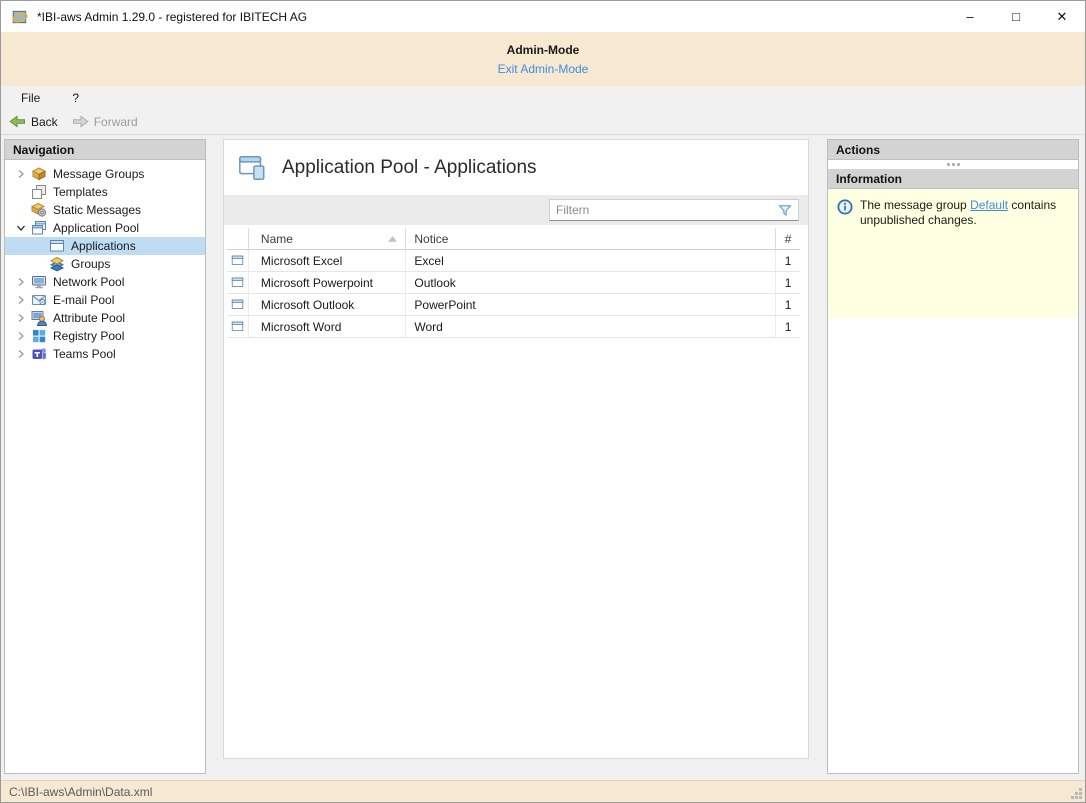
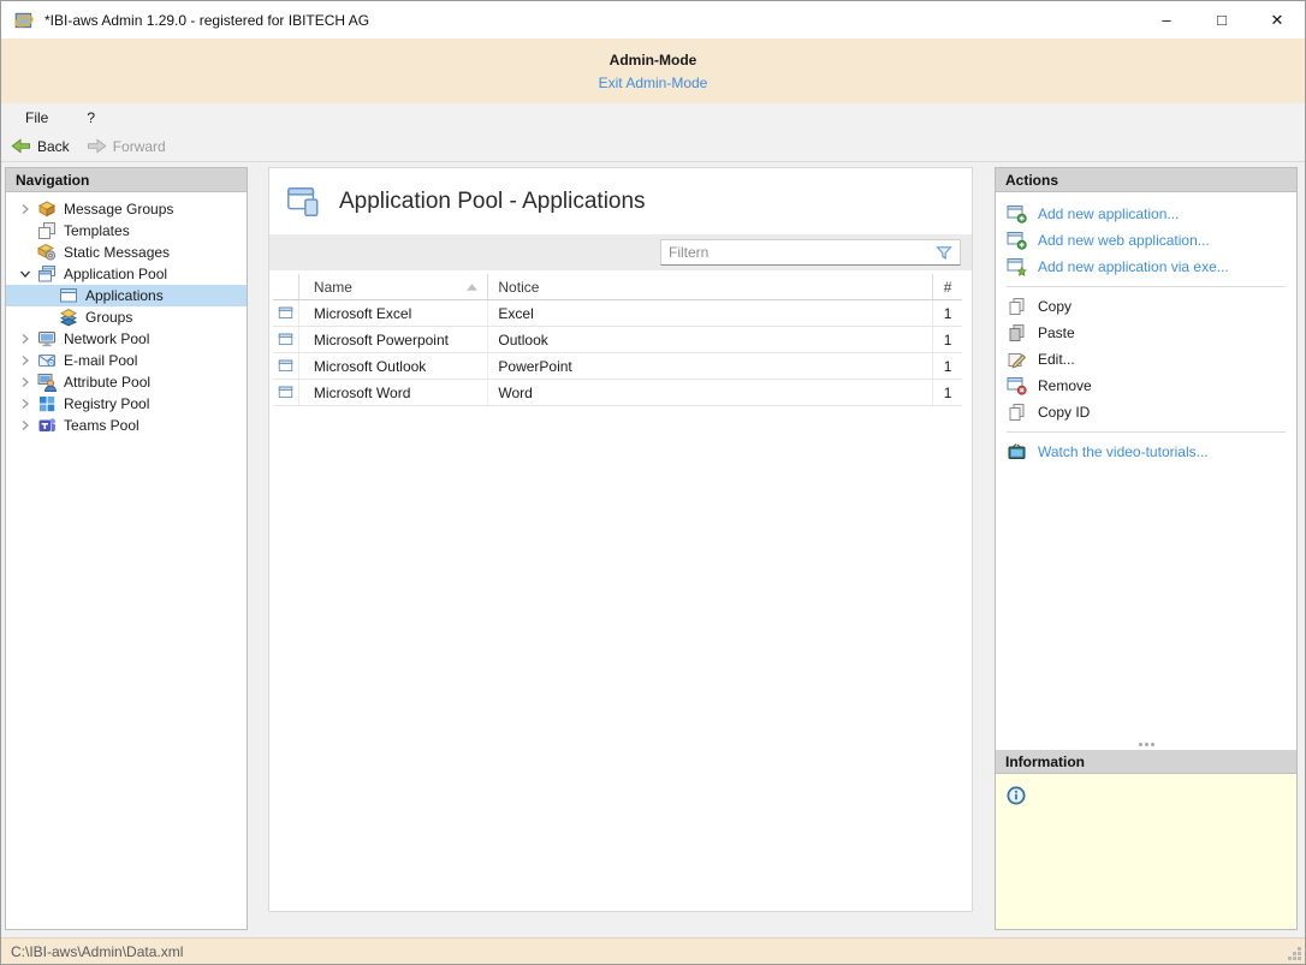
  *IBI-aws Admin 1.29.0 - registered for IBITECH AG
  –
  □
  ✕
  Admin-Mode
  Exit Admin-Mode
  File
  ?
  Back
  Forward
  Navigation
  Message Groups
  Templates
  Static Messages
  Application Pool
  Applications
  Groups
  Network Pool
  E-mail Pool
  Attribute Pool
  Registry Pool
  Teams Pool
  Application Pool - Applications
  Filtern
  Name
  Notice
  #
  Microsoft Excel
  Excel
  1
  Microsoft Powerpoint
  Outlook
  1
  Microsoft Outlook
  PowerPoint
  1
  Microsoft Word
  Word
  1
  Actions
+ Add new application...
+ Add new web application...
+ Add new application via exe...
+ Copy
+ Paste
+ Edit...
+ Remove
+ Copy ID
+ Watch the video-tutorials...
  Information
- The message group Default contains unpublished changes.
  C:\IBI-aws\Admin\Data.xml
